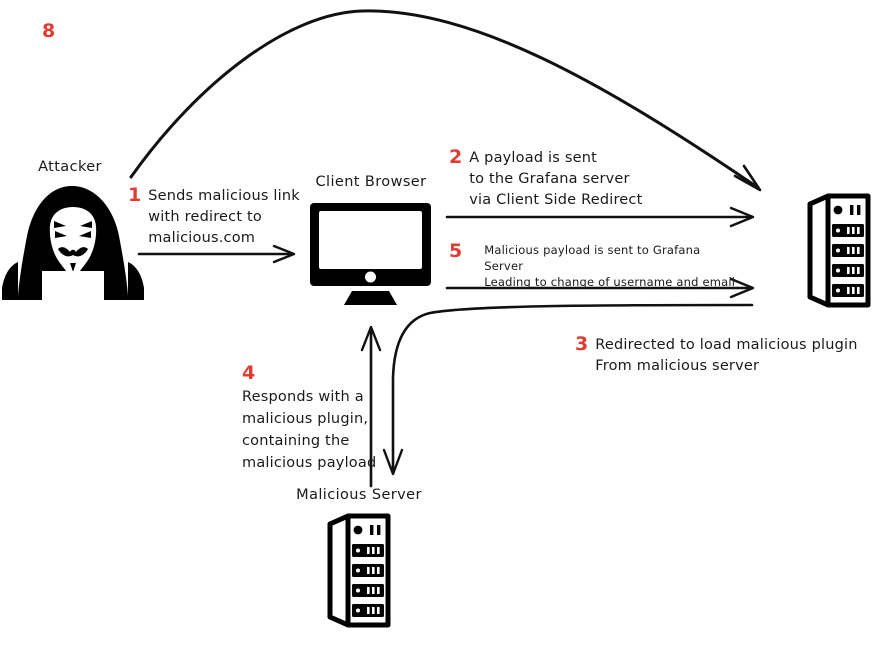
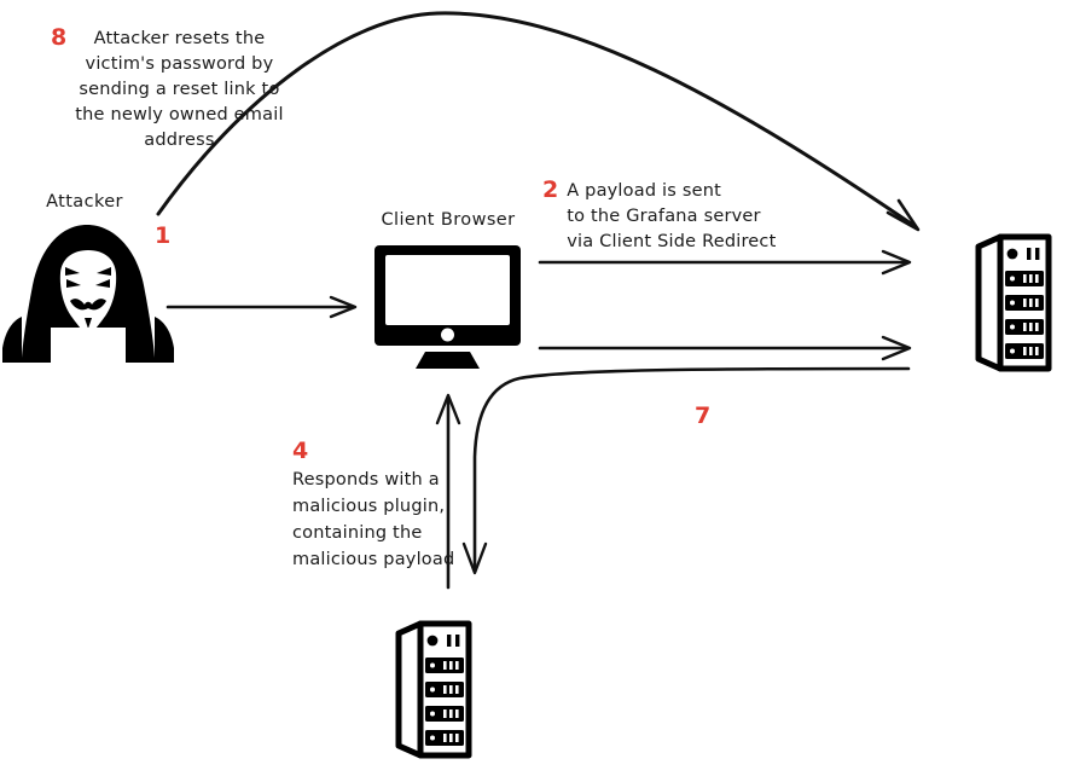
  Attacker
  Client Browser
- Malicious Server
  8
+ Attacker resets the
+ victim's password by
+ sending a reset link to
+ the newly owned email
+ address
  1
- Sends malicious link
- with redirect to
- malicious.com
  2
  A payload is sent
  to the Grafana server
  via Client Side Redirect
- 5
- Malicious payload is sent to Grafana Server
- Leading to change of username and email
- 3
+ 7
- Redirected to load malicious plugin
- From malicious server
  4
  Responds with a
  malicious plugin,
  containing the
  malicious payload
